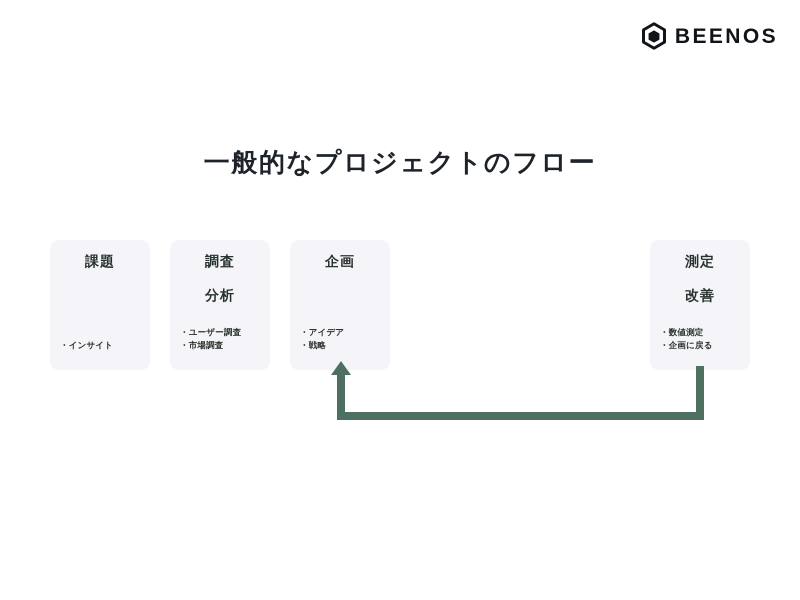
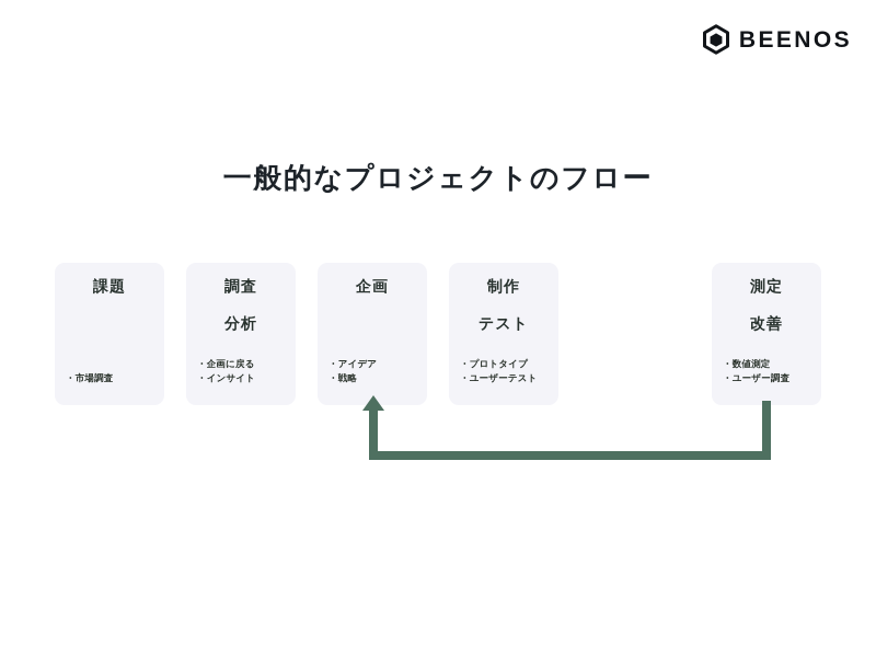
  BEENOS
  一般的なプロジェクトのフロー
  課題
- ・インサイト
+ ・市場調査
  調査
  分析
- ・ユーザー調査
+ ・企画に戻る
- ・市場調査
+ ・インサイト
  企画
  ・アイデア
  ・戦略
+ 制作
+ テスト
+ ・プロトタイプ
+ ・ユーザーテスト
  測定
  改善
  ・数値測定
- ・企画に戻る
+ ・ユーザー調査
